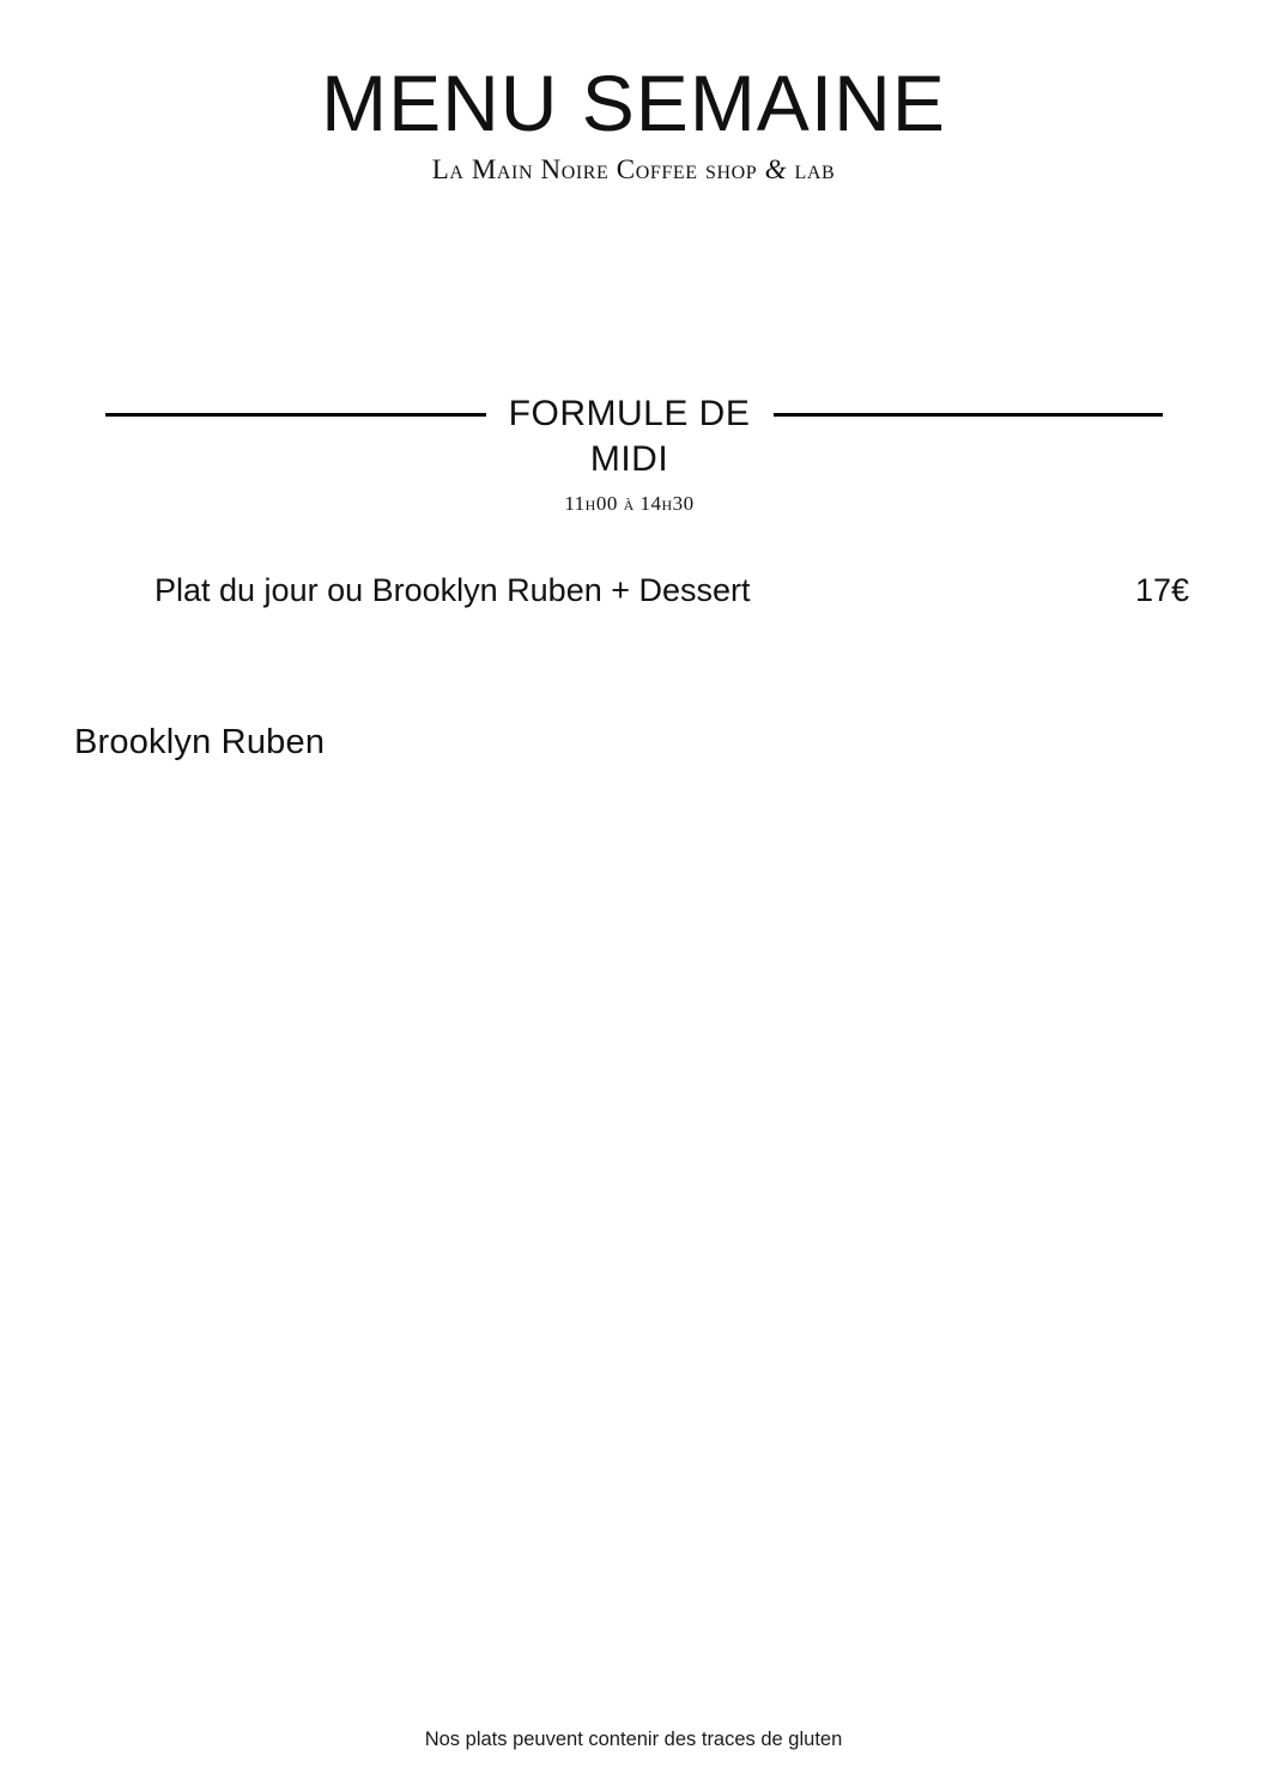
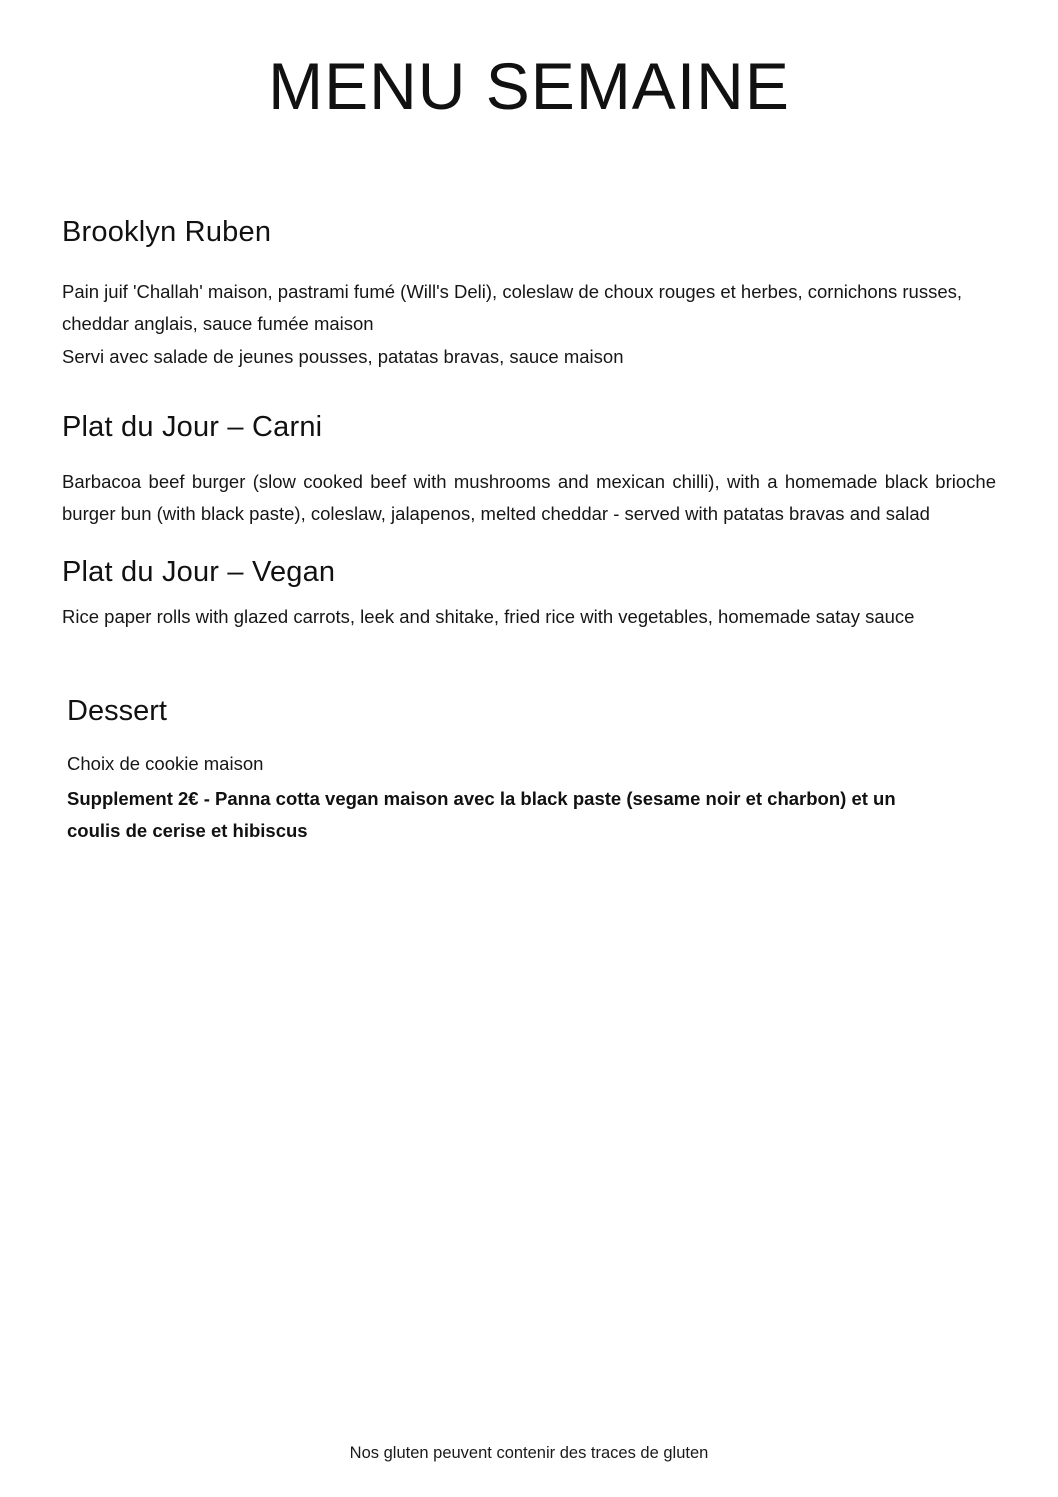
  MENU SEMAINE
- La Main Noire Coffee shop & lab
- FORMULE DE MIDI
- 11h00 à 14h30
- Plat du jour ou Brooklyn Ruben + Dessert
- 17€
  Brooklyn Ruben
+ Pain juif 'Challah' maison, pastrami fumé (Will's Deli), coleslaw de choux rouges et herbes, cornichons russes, cheddar anglais, sauce fumée maison
+ Servi avec salade de jeunes pousses, patatas bravas, sauce maison
+ Plat du Jour – Carni
+ Barbacoa beef burger (slow cooked beef with mushrooms and mexican chilli), with a homemade black brioche burger bun (with black paste), coleslaw, jalapenos, melted cheddar - served with patatas bravas and salad
+ Plat du Jour – Vegan
+ Rice paper rolls with glazed carrots, leek and shitake, fried rice with vegetables, homemade satay sauce
+ Dessert
+ Choix de cookie maison
+ Supplement 2€ - Panna cotta vegan maison avec la black paste (sesame noir et charbon) et un coulis de cerise et hibiscus
- Nos plats peuvent contenir des traces de gluten
+ Nos gluten peuvent contenir des traces de gluten
